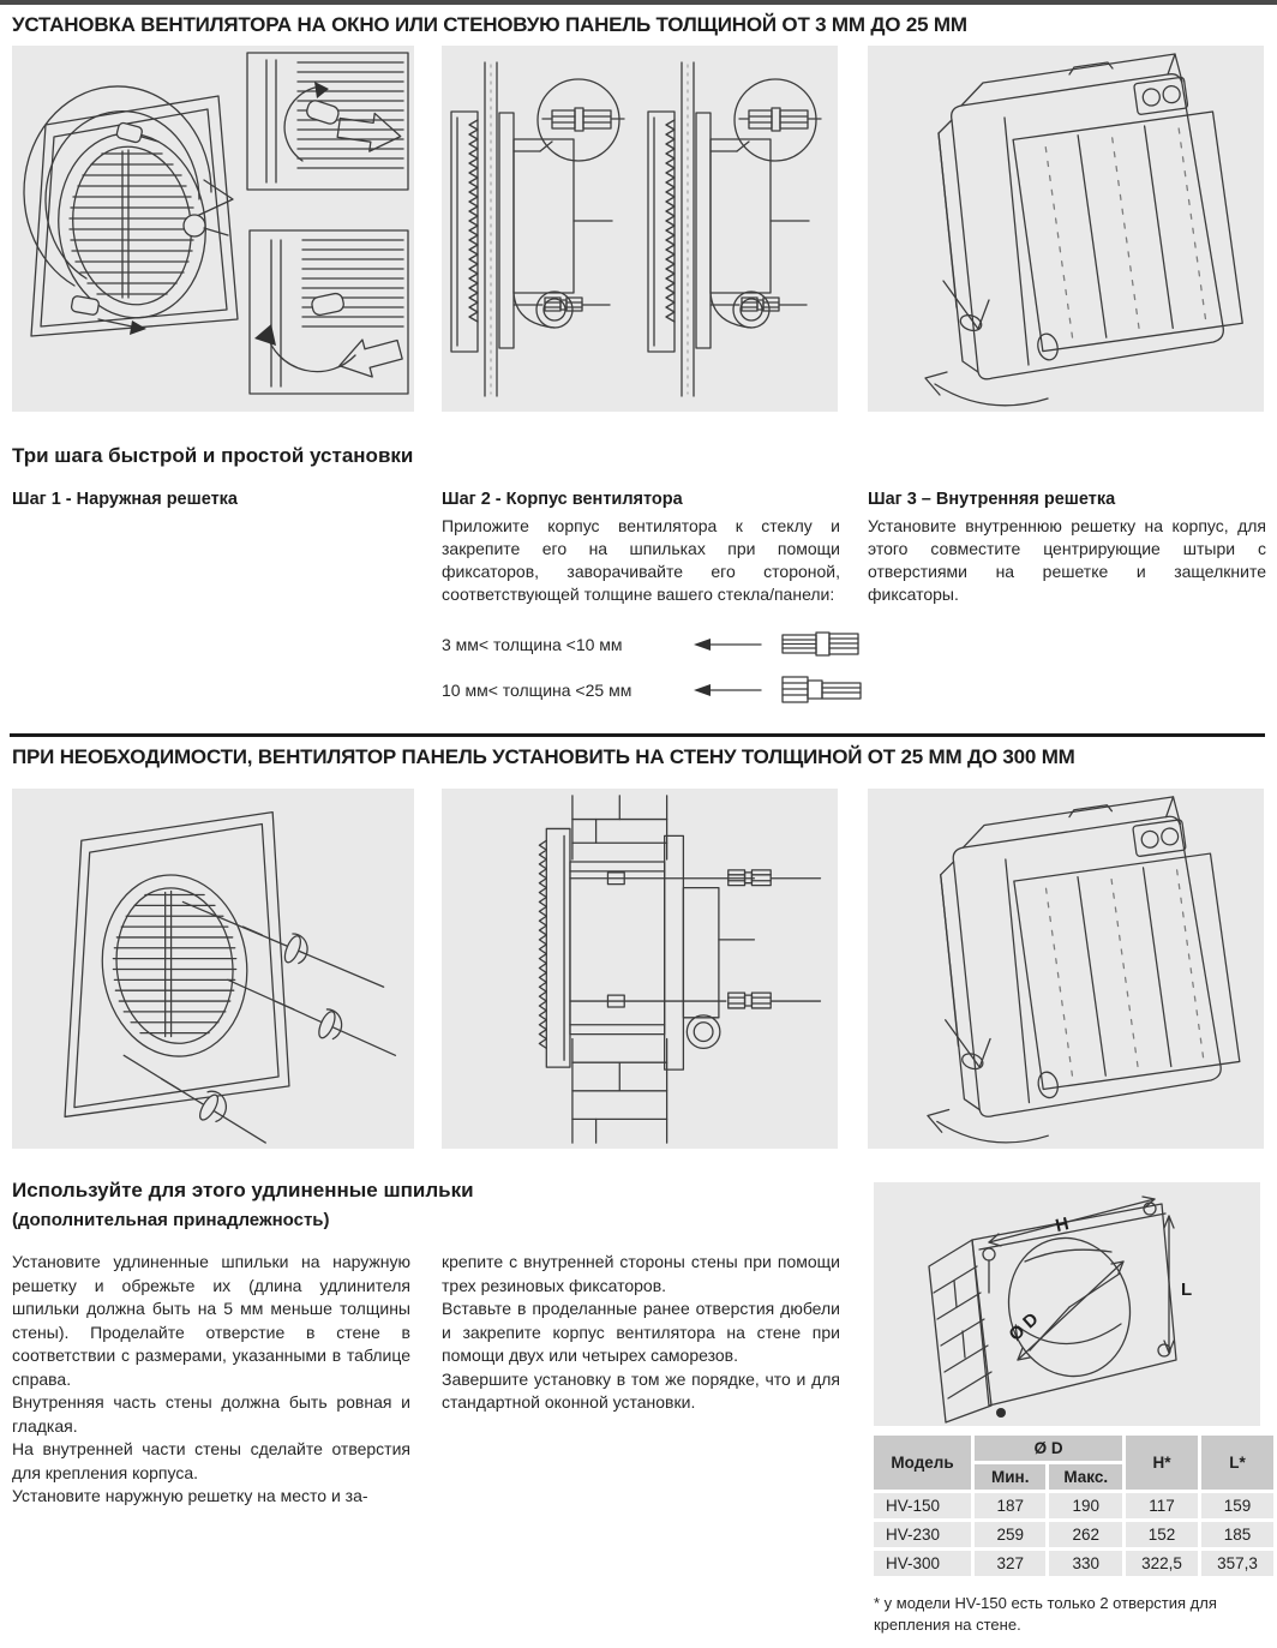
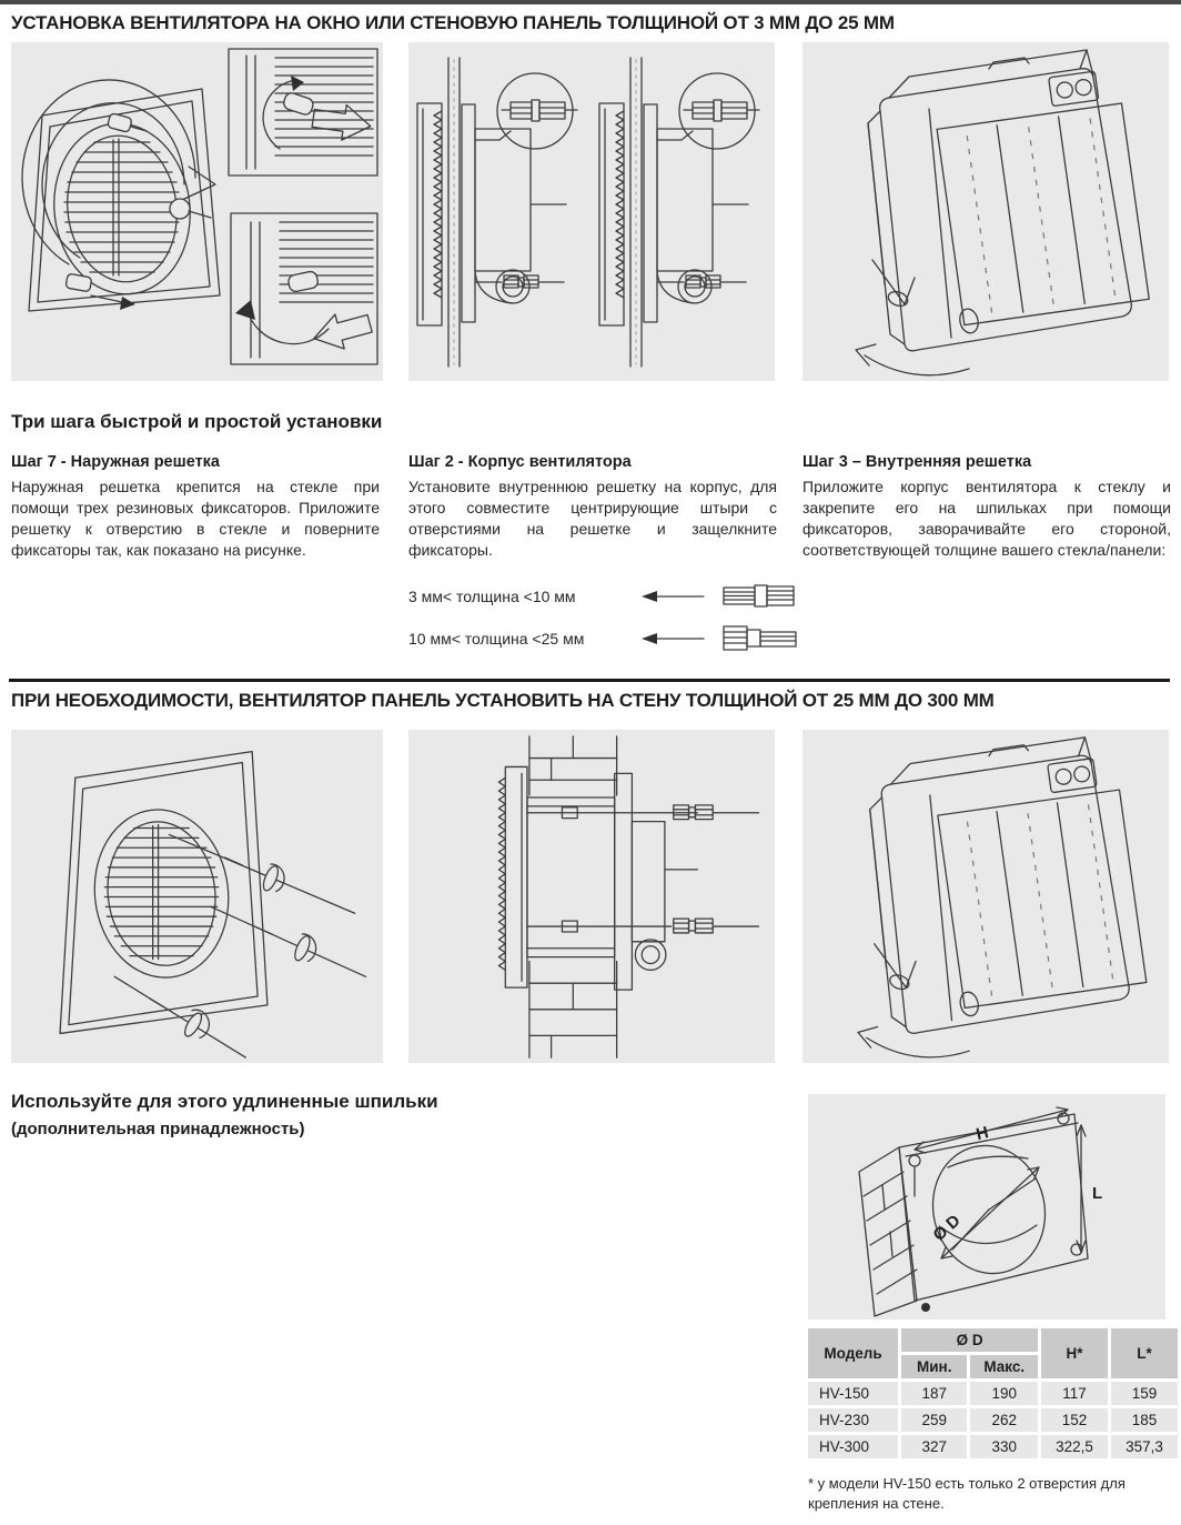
  УСТАНОВКА ВЕНТИЛЯТОРА НА ОКНО ИЛИ СТЕНОВУЮ ПАНЕЛЬ ТОЛЩИНОЙ ОТ 3 ММ ДО 25 ММ
  Три шага быстрой и простой установки
- Шаг 1 - Наружная решетка
+ Шаг 7 - Наружная решетка
+ Наружная решетка крепится на стекле при помощи трех резиновых фиксаторов. Приложите решетку к отверстию в стекле и поверните фиксаторы так, как показано на рисунке.
  Шаг 2 - Корпус вентилятора
- Приложите корпус вентилятора к стеклу и закрепите его на шпильках при помощи фиксаторов, заворачивайте его стороной, соответствующей толщине вашего стекла/панели:
+ Установите внутреннюю решетку на корпус, для этого совместите центрирующие штыри с отверстиями на решетке и защелкните фиксаторы.
  Шаг 3 – Внутренняя решетка
- Установите внутреннюю решетку на корпус, для этого совместите центрирующие штыри с отверстиями на решетке и защелкните фиксаторы.
+ Приложите корпус вентилятора к стеклу и закрепите его на шпильках при помощи фиксаторов, заворачивайте его стороной, соответствующей толщине вашего стекла/панели:
  3 мм< толщина <10 мм
  10 мм< толщина <25 мм
  ПРИ НЕОБХОДИМОСТИ, ВЕНТИЛЯТОР ПАНЕЛЬ УСТАНОВИТЬ НА СТЕНУ ТОЛЩИНОЙ ОТ 25 ММ ДО 300 ММ
  Используйте для этого удлиненные шпильки
  (дополнительная принадлежность)
- Установите удлиненные шпильки на наружную решетку и обрежьте их (длина удлинителя шпильки должна быть на 5 мм меньше толщины стены). Проделайте отверстие в стене в соответствии с размерами, указанными в таблице справа.
- Внутренняя часть стены должна быть ровная и гладкая.
- На внутренней части стены сделайте отверстия для крепления корпуса.
- Установите наружную решетку на место и за-
- крепите с внутренней стороны стены при помощи трех резиновых фиксаторов.
- Вставьте в проделанные ранее отверстия дюбели и закрепите корпус вентилятора на стене при помощи двух или четырех саморезов.
- Завершите установку в том же порядке, что и для стандартной оконной установки.
  L
  Модель	Ø D	H*	L*
  Мин.	Макс.
  HV-150	187	190	117	159
  HV-230	259	262	152	185
  HV-300	327	330	322,5	357,3
  * у модели HV-150 есть только 2 отверстия для крепления на стене.
